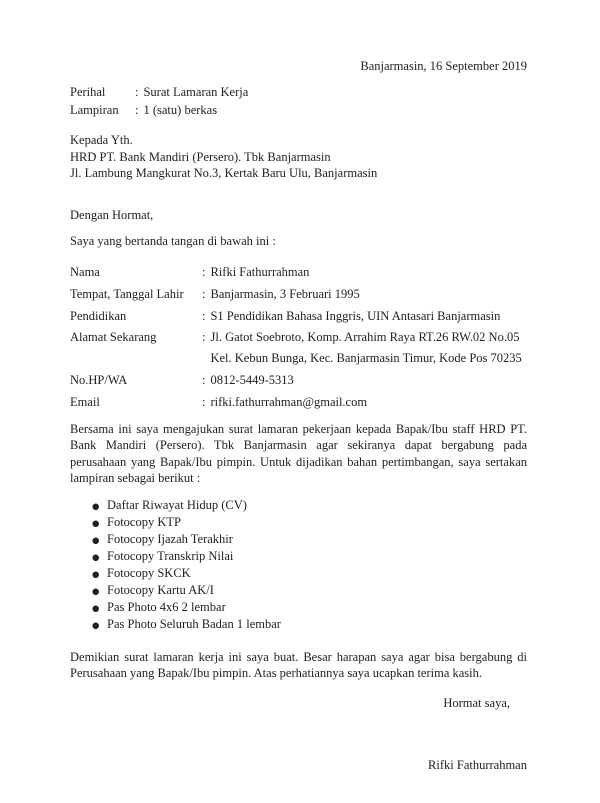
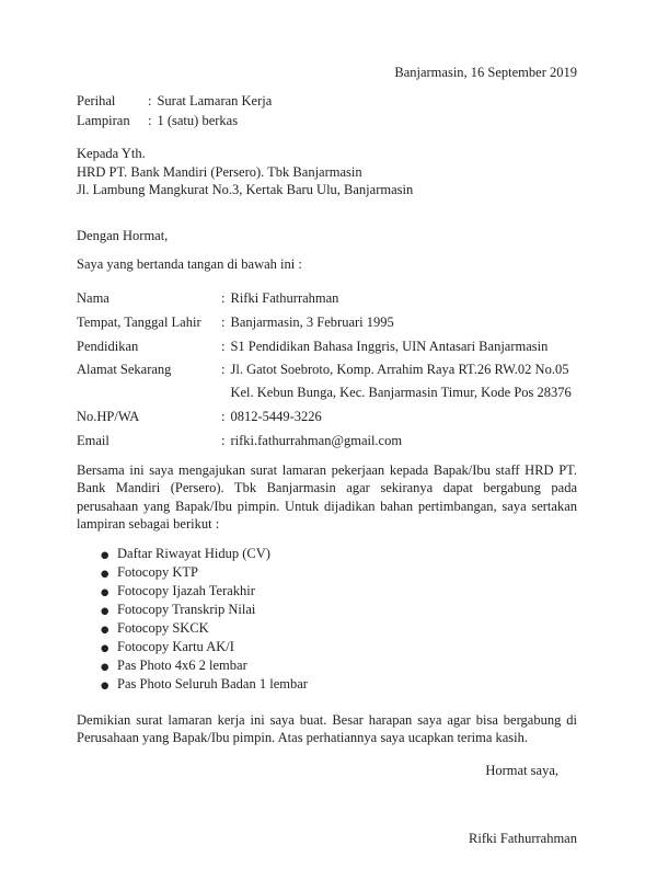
  Banjarmasin, 16 September 2019
  Perihal
  :
  Surat Lamaran Kerja
  Lampiran
  :
  1 (satu) berkas
  Kepada Yth.
  HRD PT. Bank Mandiri (Persero). Tbk Banjarmasin
  Jl. Lambung Mangkurat No.3, Kertak Baru Ulu, Banjarmasin
  Dengan Hormat,
  Saya yang bertanda tangan di bawah ini :
  Nama
  :
  Rifki Fathurrahman
  Tempat, Tanggal Lahir
  :
  Banjarmasin, 3 Februari 1995
  Pendidikan
  :
  S1 Pendidikan Bahasa Inggris, UIN Antasari Banjarmasin
  Alamat Sekarang
  :
  Jl. Gatot Soebroto, Komp. Arrahim Raya RT.26 RW.02 No.05
- Kel. Kebun Bunga, Kec. Banjarmasin Timur, Kode Pos 70235
+ Kel. Kebun Bunga, Kec. Banjarmasin Timur, Kode Pos 28376
  No.HP/WA
  :
- 0812-5449-5313
+ 0812-5449-3226
  Email
  :
  rifki.fathurrahman@gmail.com
  Bersama ini saya mengajukan surat lamaran pekerjaan kepada Bapak/Ibu staff HRD PT. Bank Mandiri (Persero). Tbk Banjarmasin agar sekiranya dapat bergabung pada perusahaan yang Bapak/Ibu pimpin. Untuk dijadikan bahan pertimbangan, saya sertakan lampiran sebagai berikut :
  ●
  Daftar Riwayat Hidup (CV)
  ●
  Fotocopy KTP
  ●
  Fotocopy Ijazah Terakhir
  ●
  Fotocopy Transkrip Nilai
  ●
  Fotocopy SKCK
  ●
  Fotocopy Kartu AK/I
  ●
  Pas Photo 4x6 2 lembar
  ●
  Pas Photo Seluruh Badan 1 lembar
  Demikian surat lamaran kerja ini saya buat. Besar harapan saya agar bisa bergabung di Perusahaan yang Bapak/Ibu pimpin. Atas perhatiannya saya ucapkan terima kasih.
  Hormat saya,
  Rifki Fathurrahman
